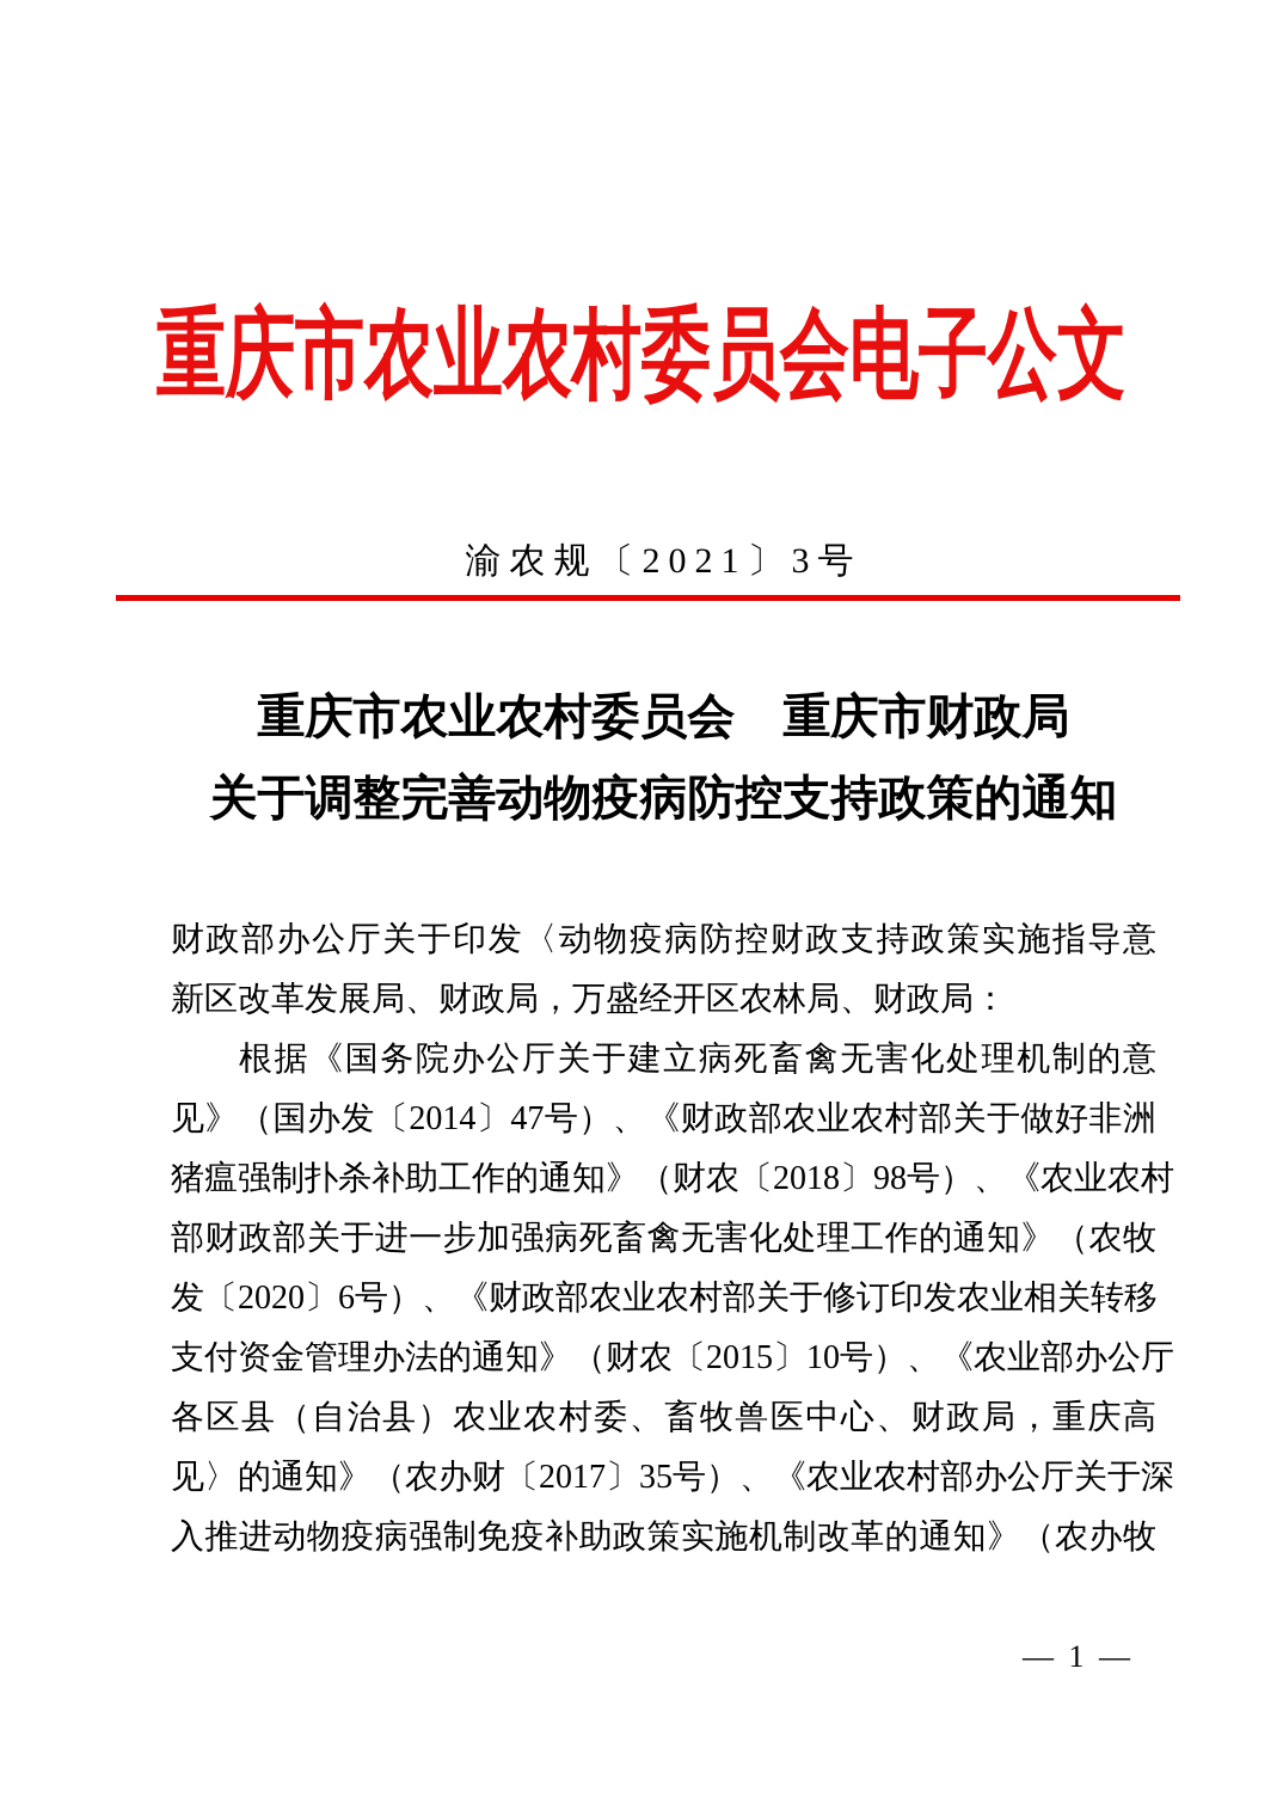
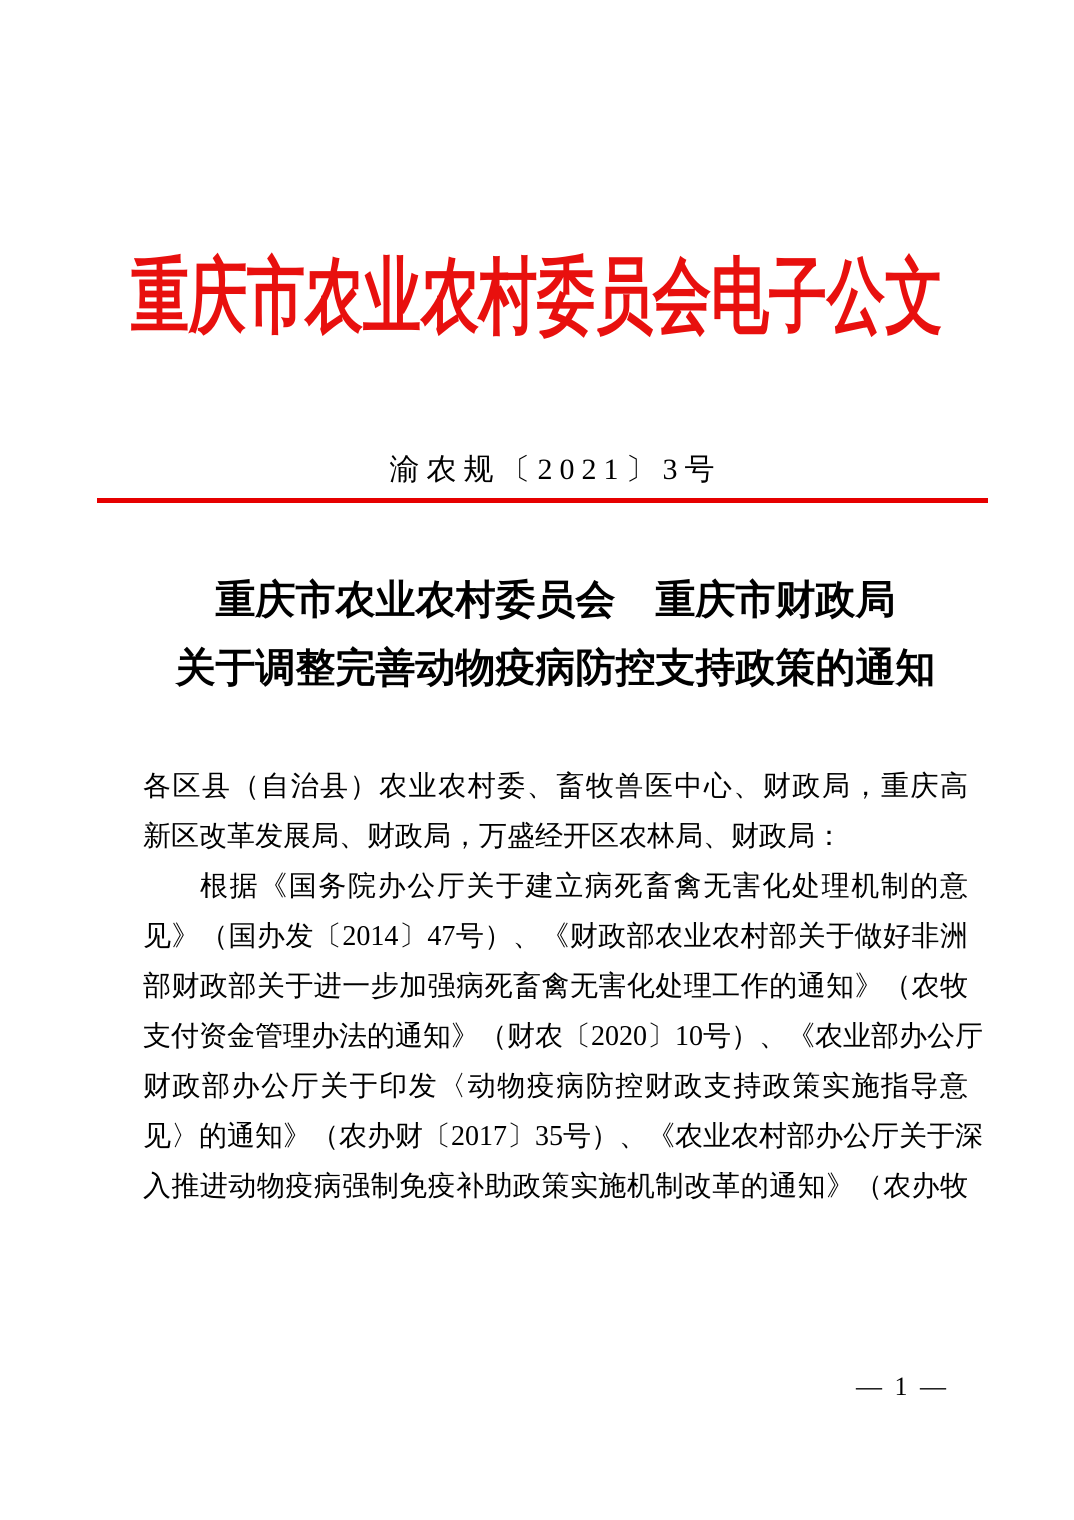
  重庆市农业农村委员会电子公文
  渝农规〔2021〕3号
  重庆市农业农村委员会 重庆市财政局
  关于调整完善动物疫病防控支持政策的通知
- 财政部办公厅关于印发〈动物疫病防控财政支持政策实施指导意
+ 各区县（自治县）农业农村委、畜牧兽医中心、财政局，重庆高
  新区改革发展局、财政局，万盛经开区农林局、财政局：
  根据《国务院办公厅关于建立病死畜禽无害化处理机制的意
  见》（国办发〔2014〕47号）、《财政部农业农村部关于做好非洲
- 猪瘟强制扑杀补助工作的通知》（财农〔2018〕98号）、《农业农村
  部财政部关于进一步加强病死畜禽无害化处理工作的通知》（农牧
- 发〔2020〕6号）、《财政部农业农村部关于修订印发农业相关转移
- 支付资金管理办法的通知》（财农〔2015〕10号）、《农业部办公厅
+ 支付资金管理办法的通知》（财农〔2020〕10号）、《农业部办公厅
- 各区县（自治县）农业农村委、畜牧兽医中心、财政局，重庆高
+ 财政部办公厅关于印发〈动物疫病防控财政支持政策实施指导意
  见〉的通知》（农办财〔2017〕35号）、《农业农村部办公厅关于深
  入推进动物疫病强制免疫补助政策实施机制改革的通知》（农办牧
  — 1 —
